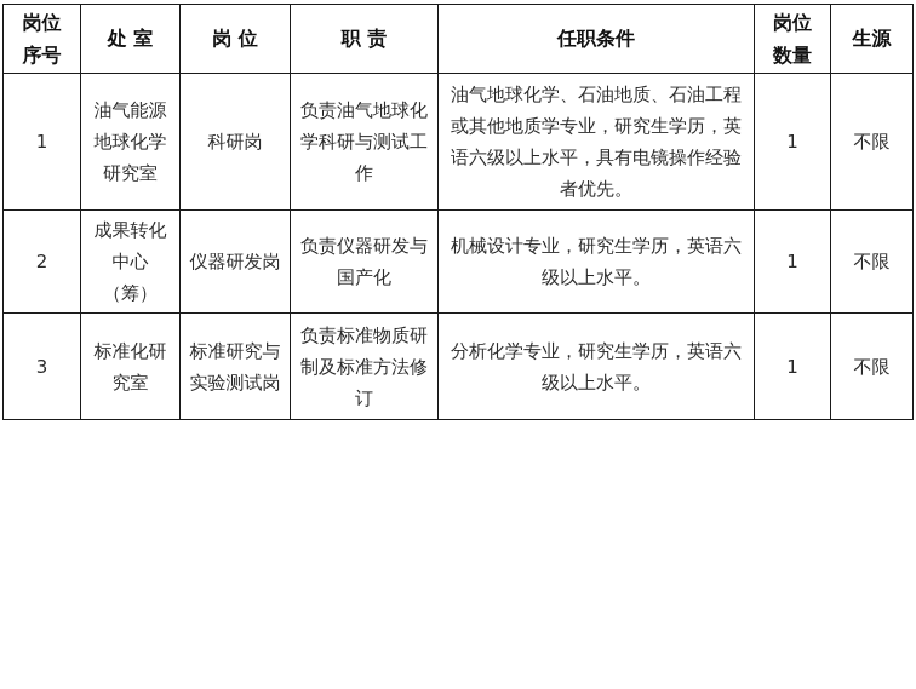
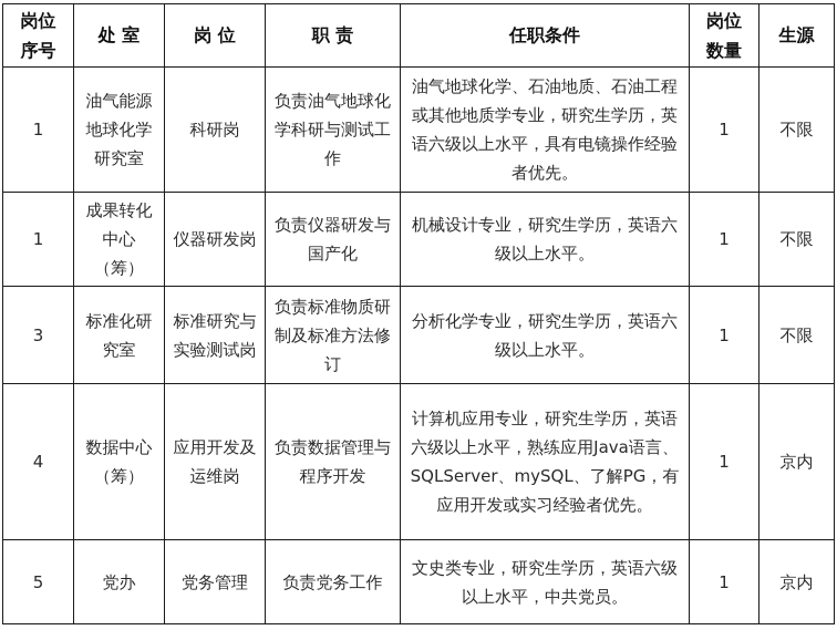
  岗位 序号	处 室	岗 位	职 责	任职条件	岗位 数量	生源
  1	油气能源地球化学研究室	科研岗	负责油气地球化学科研与测试工作	油气地球化学、石油地质、石油工程或其他地质学专业，研究生学历，英语六级以上水平，具有电镜操作经验者优先。	1	不限
- 2	成果转化中心（筹）	仪器研发岗	负责仪器研发与国产化	机械设计专业，研究生学历，英语六级以上水平。	1	不限
+ 1	成果转化中心（筹）	仪器研发岗	负责仪器研发与国产化	机械设计专业，研究生学历，英语六级以上水平。	1	不限
  3	标准化研究室	标准研究与实验测试岗	负责标准物质研制及标准方法修订	分析化学专业，研究生学历，英语六级以上水平。	1	不限
+ 4	数据中心（筹）	应用开发及运维岗	负责数据管理与程序开发	计算机应用专业，研究生学历，英语六级以上水平，熟练应用Java语言、SQLServer、mySQL、了解PG，有应用开发或实习经验者优先。	1	京内
+ 5	党办	党务管理	负责党务工作	文史类专业，研究生学历，英语六级以上水平，中共党员。	1	京内
